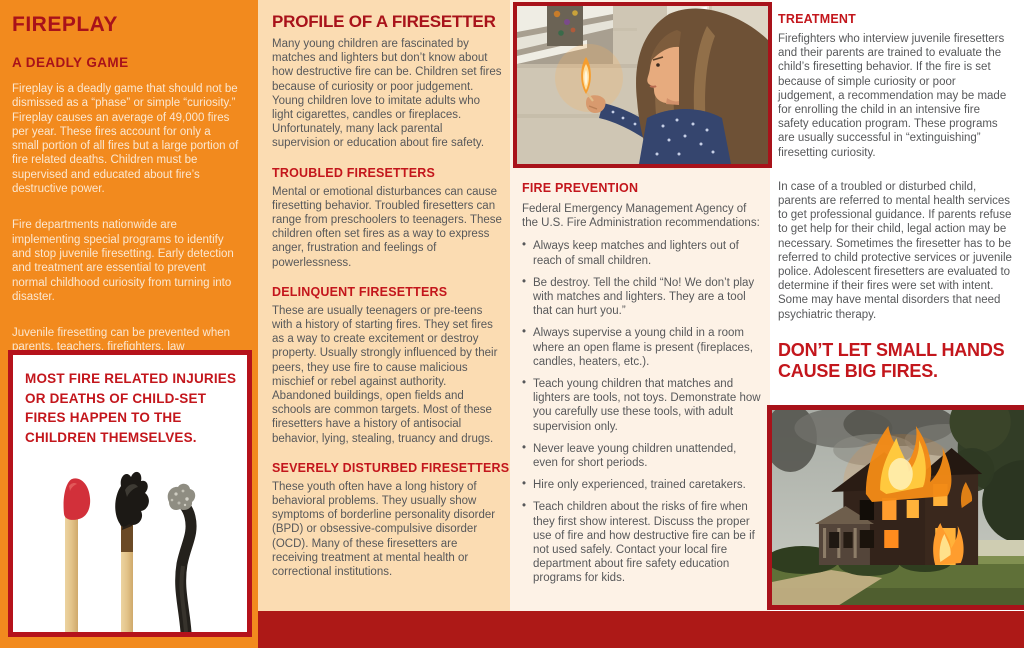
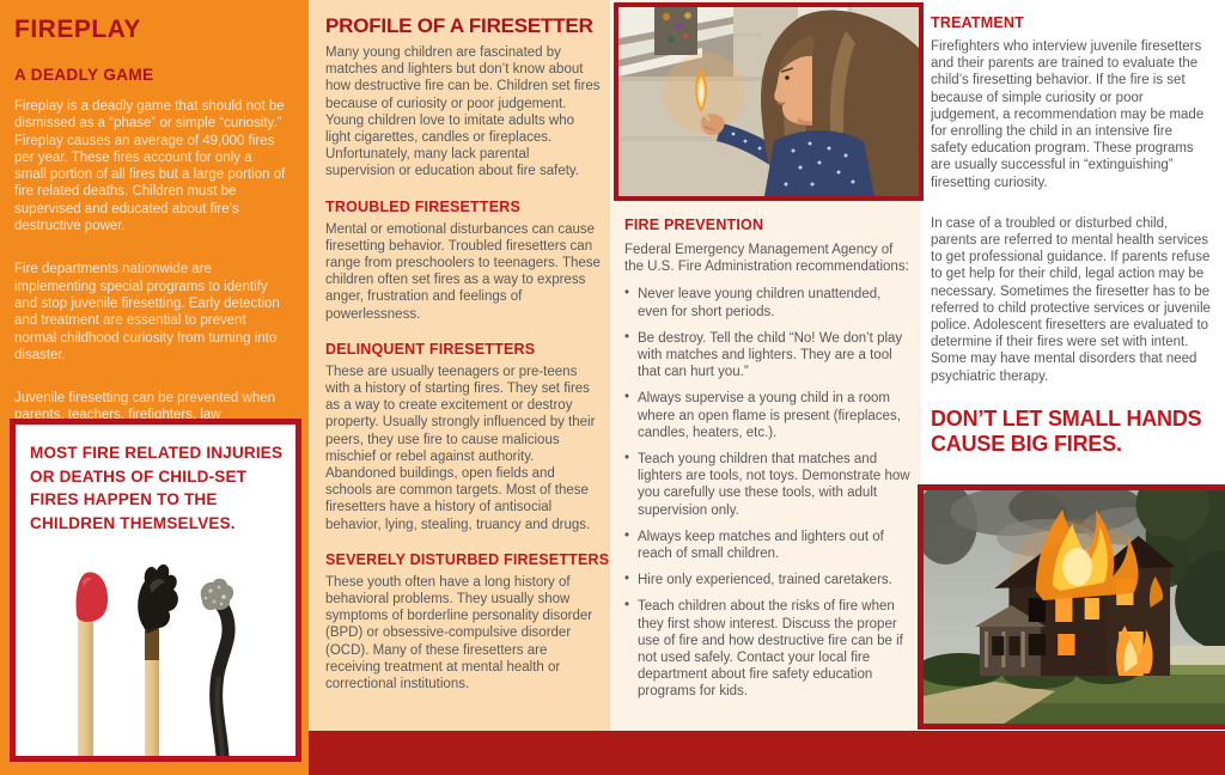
  FIREPLAY
  A DEADLY GAME
  Fireplay is a deadly game that should not be dismissed as a “phase” or simple “curiosity.” Fireplay causes an average of 49,000 fires per year. These fires account for only a small portion of all fires but a large portion of fire related deaths. Children must be supervised and educated about fire’s destructive power.
  Fire departments nationwide are implementing special programs to identify and stop juvenile firesetting. Early detection and treatment are essential to prevent normal childhood curiosity from turning into disaster.
  MOST FIRE RELATED INJURIES OR DEATHS OF CHILD-SET FIRES HAPPEN TO THE CHILDREN THEMSELVES.
  PROFILE OF A FIRESETTER
  Many young children are fascinated by matches and lighters but don’t know about how destructive fire can be. Children set fires because of curiosity or poor judgement. Young children love to imitate adults who light cigarettes, candles or fireplaces. Unfortunately, many lack parental supervision or education about fire safety.
  TROUBLED FIRESETTERS
  Mental or emotional disturbances can cause firesetting behavior. Troubled firesetters can range from preschoolers to teenagers. These children often set fires as a way to express anger, frustration and feelings of powerlessness.
  DELINQUENT FIRESETTERS
  These are usually teenagers or pre-teens with a history of starting fires. They set fires as a way to create excitement or destroy property. Usually strongly influenced by their peers, they use fire to cause malicious mischief or rebel against authority. Abandoned buildings, open fields and schools are common targets. Most of these firesetters have a history of antisocial behavior, lying, stealing, truancy and drugs.
  SEVERELY DISTURBED FIRESETTERS
  These youth often have a long history of behavioral problems. They usually show symptoms of borderline personality disorder (BPD) or obsessive-compulsive disorder (OCD). Many of these firesetters are receiving treatment at mental health or correctional institutions.
  FIRE PREVENTION
  Federal Emergency Management Agency of the U.S. Fire Administration recommendations:
- Always keep matches and lighters out of reach of small children.
+ Never leave young children unattended, even for short periods.
  Be destroy. Tell the child “No! We don’t play with matches and lighters. They are a tool that can hurt you.”
  Always supervise a young child in a room where an open flame is present (fireplaces, candles, heaters, etc.).
  Teach young children that matches and lighters are tools, not toys. Demonstrate how you carefully use these tools, with adult supervision only.
- Never leave young children unattended, even for short periods.
+ Always keep matches and lighters out of reach of small children.
  Hire only experienced, trained caretakers.
  Teach children about the risks of fire when they first show interest. Discuss the proper use of fire and how destructive fire can be if not used safely. Contact your local fire department about fire safety education programs for kids.
  TREATMENT
  Firefighters who interview juvenile firesetters and their parents are trained to evaluate the child’s firesetting behavior. If the fire is set because of simple curiosity or poor judgement, a recommendation may be made for enrolling the child in an intensive fire safety education program. These programs are usually successful in “extinguishing” firesetting curiosity.
  In case of a troubled or disturbed child, parents are referred to mental health services to get professional guidance. If parents refuse to get help for their child, legal action may be necessary. Sometimes the firesetter has to be referred to child protective services or juvenile police. Adolescent firesetters are evaluated to determine if their fires were set with intent. Some may have mental disorders that need psychiatric therapy.
  DON’T LET SMALL HANDS CAUSE BIG FIRES.
